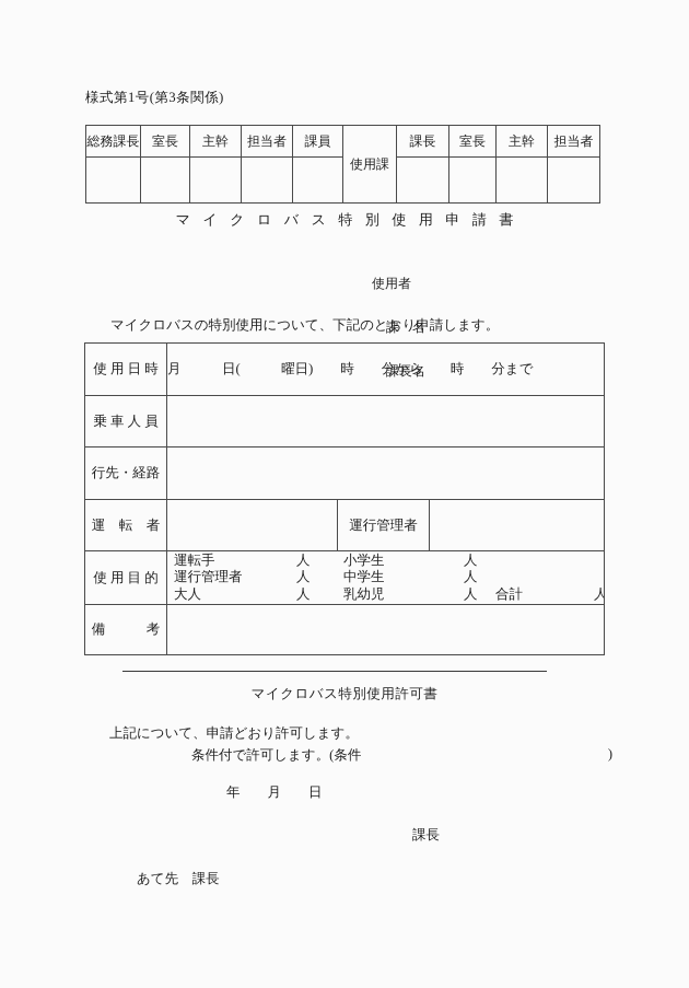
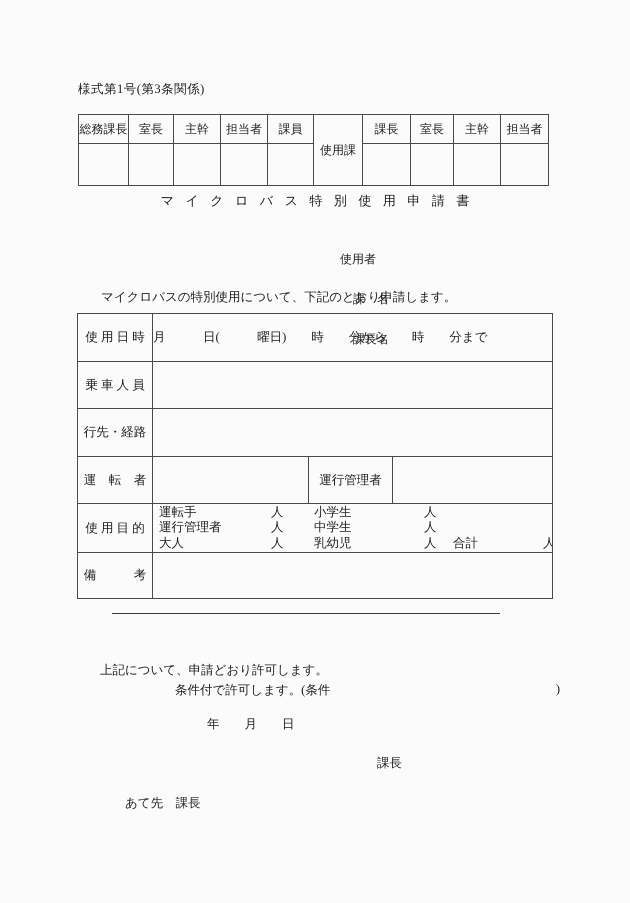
  様式第1号(第3条関係)
  総務課長	室長	主幹	担当者	課員	使用課	課長	室長	主幹	担当者
  マイクロバス特別使用申請書
  使用者
  課 名
  課長名
  マイクロバスの特別使用について、下記のとおり申請します。
  使 用 日 時	月 日( 曜日) 時 分から 時 分まで
  乗 車 人 員
  行先・経路
  運 転 者		運行管理者
  使 用 目 的	運転手 人 小学生 人 運行管理者 人 中学生 人 大人 人 乳幼児 人 合計 人
  備 考
- マイクロバス特別使用許可書
  上記について、申請どおり許可します。
  条件付で許可します。(条件
  )
  年 月 日
  課長
  あて先 課長
